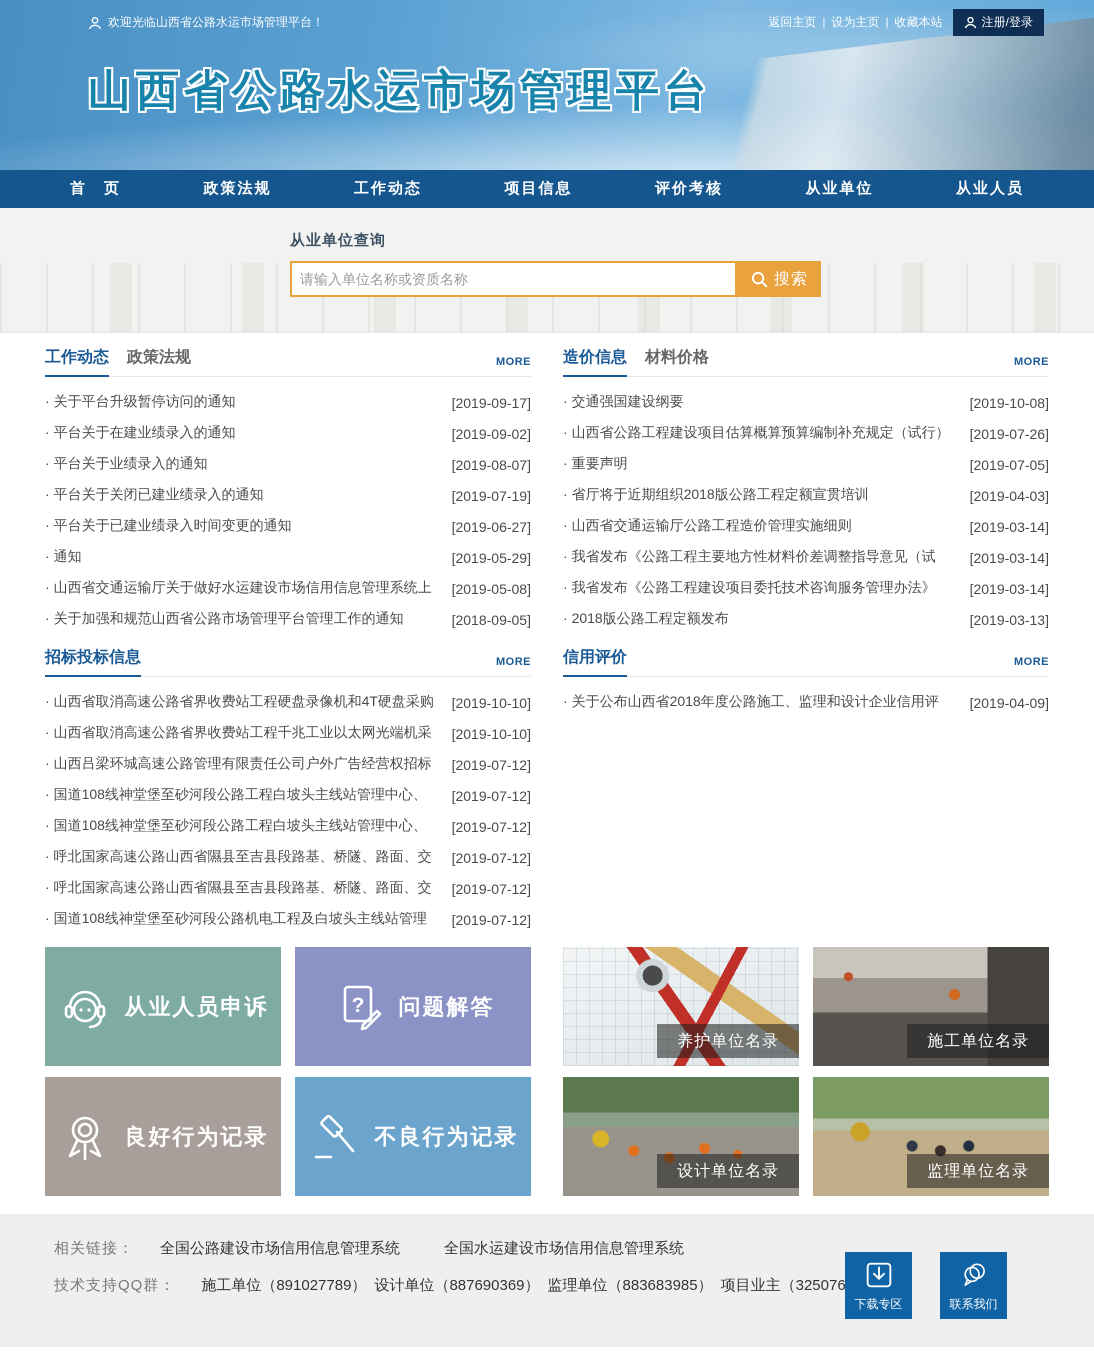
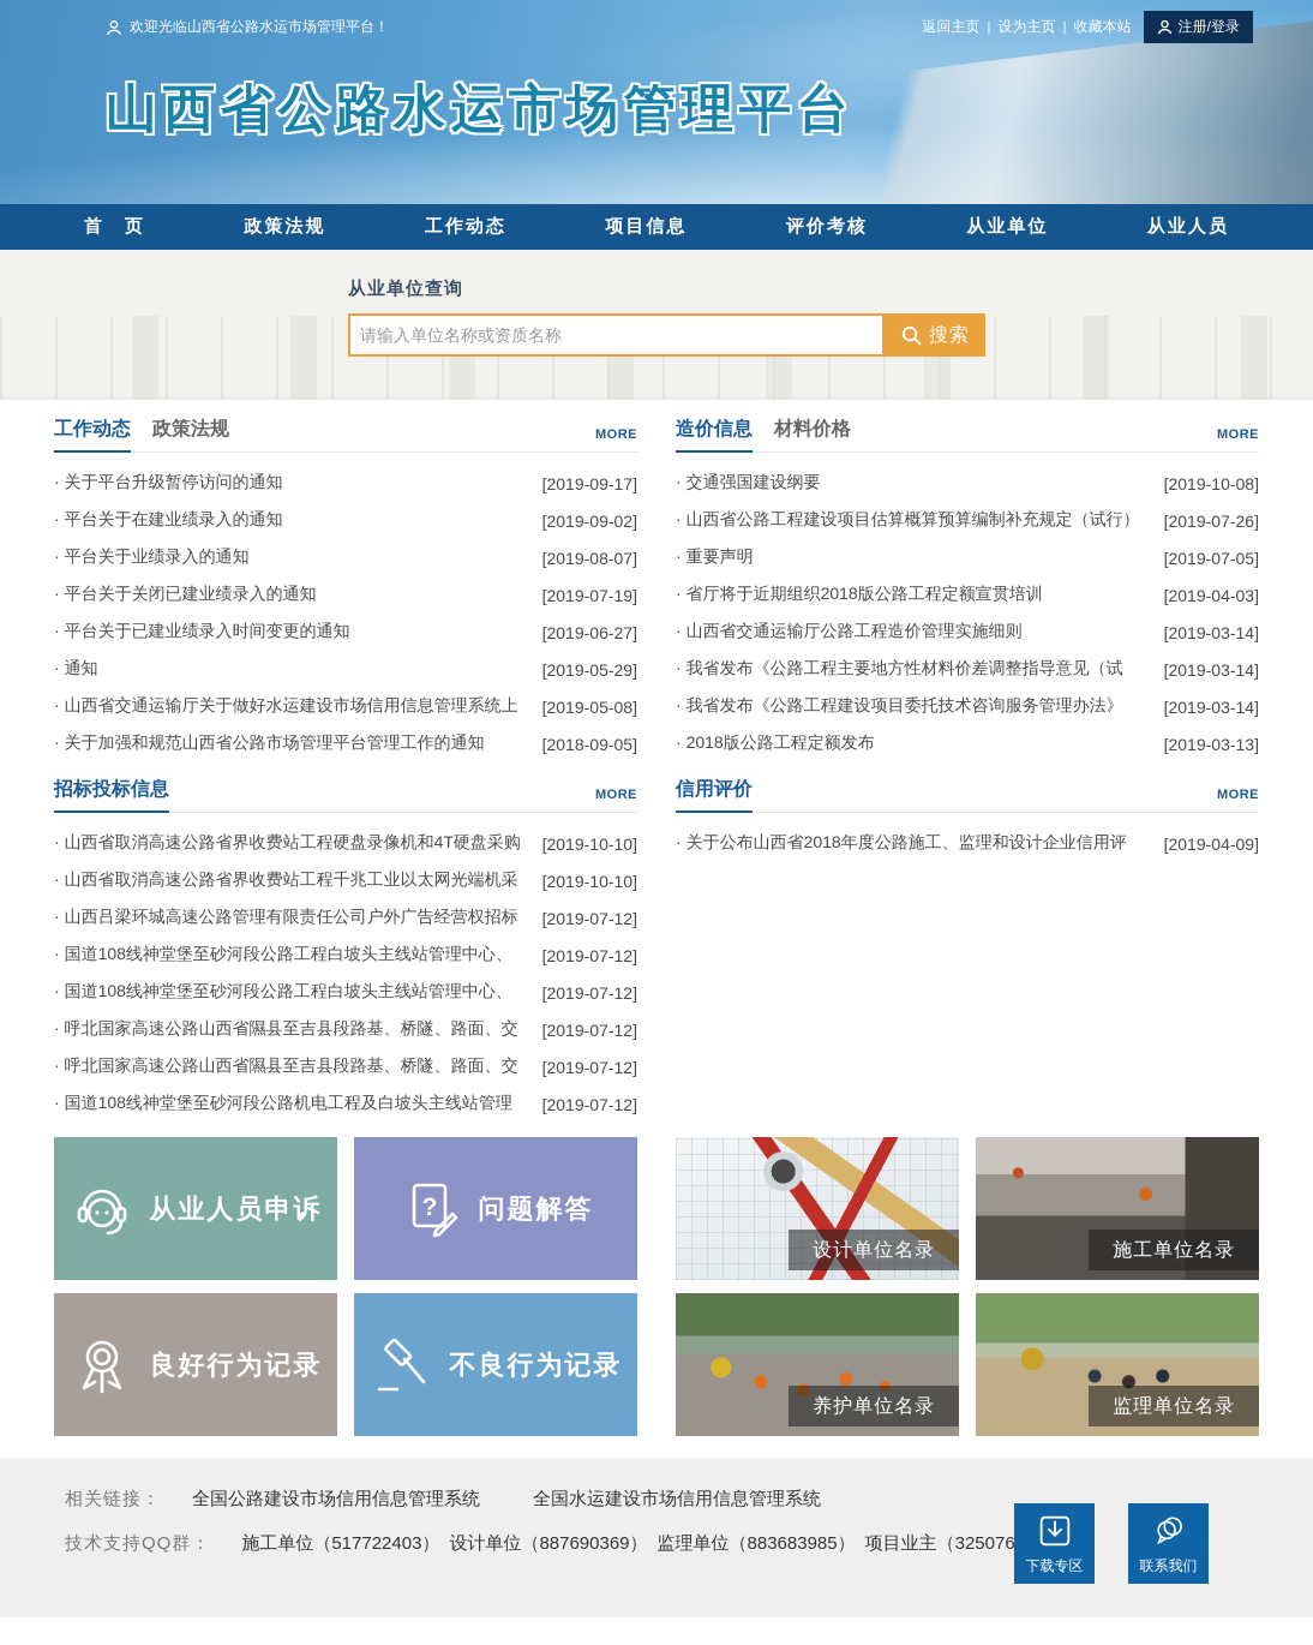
  欢迎光临山西省公路水运市场管理平台！
  返回主页
  设为主页
  收藏本站
  注册/登录
  山西省公路水运市场管理平台
  首 页
  政策法规
  工作动态
  项目信息
  评价考核
  从业单位
  从业人员
  从业单位查询
  请输入单位名称或资质名称
  搜索
  工作动态
  政策法规
  MORE
  关于平台升级暂停访问的通知
  [2019-09-17]
  平台关于在建业绩录入的通知
  [2019-09-02]
  平台关于业绩录入的通知
  [2019-08-07]
  平台关于关闭已建业绩录入的通知
  [2019-07-19]
  平台关于已建业绩录入时间变更的通知
  [2019-06-27]
  通知
  [2019-05-29]
  山西省交通运输厅关于做好水运建设市场信用信息管理系统上
  [2019-05-08]
  关于加强和规范山西省公路市场管理平台管理工作的通知
  [2018-09-05]
  造价信息
  材料价格
  MORE
  交通强国建设纲要
  [2019-10-08]
  山西省公路工程建设项目估算概算预算编制补充规定（试行）
  [2019-07-26]
  重要声明
  [2019-07-05]
  省厅将于近期组织2018版公路工程定额宣贯培训
  [2019-04-03]
  山西省交通运输厅公路工程造价管理实施细则
  [2019-03-14]
  我省发布《公路工程主要地方性材料价差调整指导意见（试
  [2019-03-14]
  我省发布《公路工程建设项目委托技术咨询服务管理办法》
  [2019-03-14]
  2018版公路工程定额发布
  [2019-03-13]
  招标投标信息
  MORE
  山西省取消高速公路省界收费站工程硬盘录像机和4T硬盘采购
  [2019-10-10]
  山西省取消高速公路省界收费站工程千兆工业以太网光端机采
  [2019-10-10]
  山西吕梁环城高速公路管理有限责任公司户外广告经营权招标
  [2019-07-12]
  国道108线神堂堡至砂河段公路工程白坡头主线站管理中心、
  [2019-07-12]
  国道108线神堂堡至砂河段公路工程白坡头主线站管理中心、
  [2019-07-12]
  呼北国家高速公路山西省隰县至吉县段路基、桥隧、路面、交
  [2019-07-12]
  呼北国家高速公路山西省隰县至吉县段路基、桥隧、路面、交
  [2019-07-12]
  国道108线神堂堡至砂河段公路机电工程及白坡头主线站管理
  [2019-07-12]
  信用评价
  MORE
  关于公布山西省2018年度公路施工、监理和设计企业信用评
  [2019-04-09]
  从业人员申诉
  ?
  问题解答
  良好行为记录
  不良行为记录
- 养护单位名录
+ 设计单位名录
  施工单位名录
- 设计单位名录
+ 养护单位名录
  监理单位名录
  相关链接：
  全国公路建设市场信用信息管理系统
  全国水运建设市场信用信息管理系统
  技术支持QQ群：
- 施工单位（891027789）
+ 施工单位（517722403）
  设计单位（887690369）
  监理单位（883683985）
  项目业主（325076
  下载专区
  联系我们
